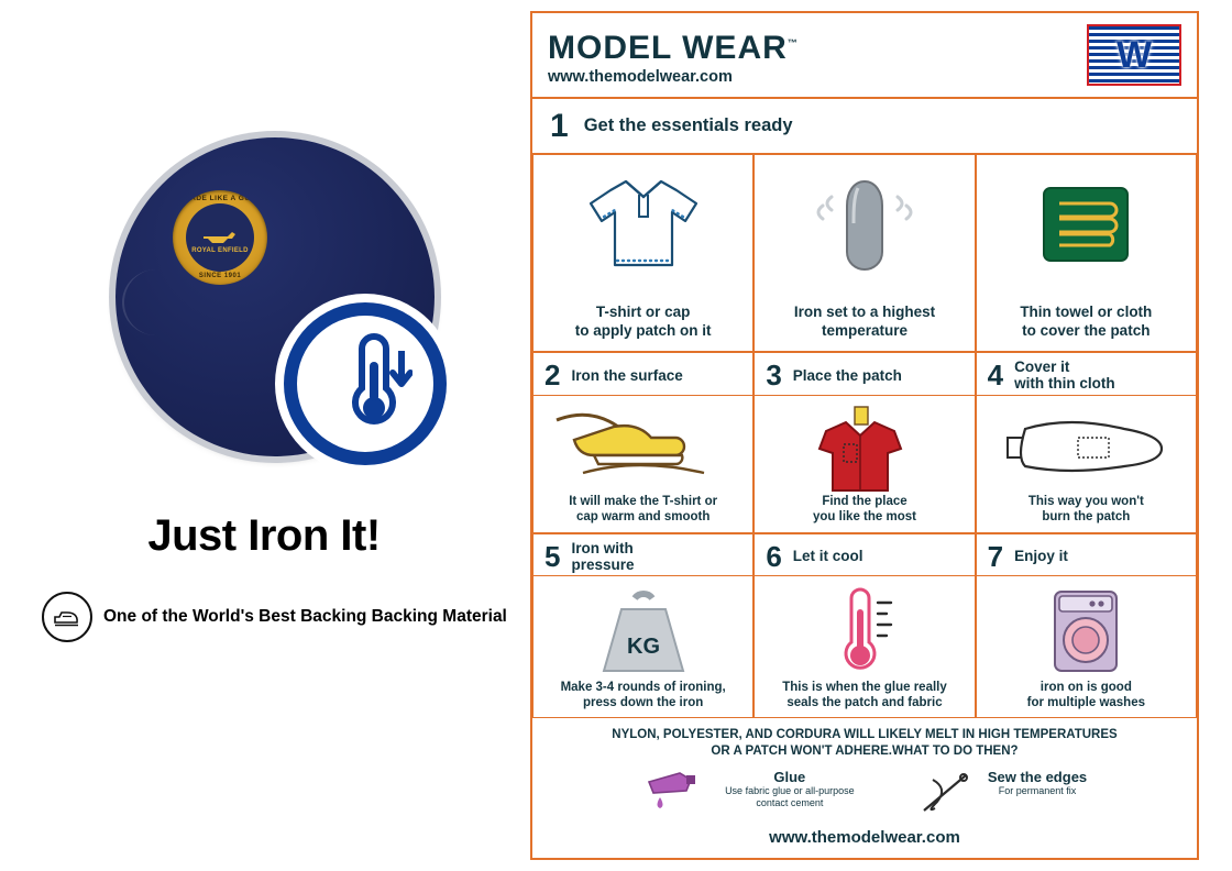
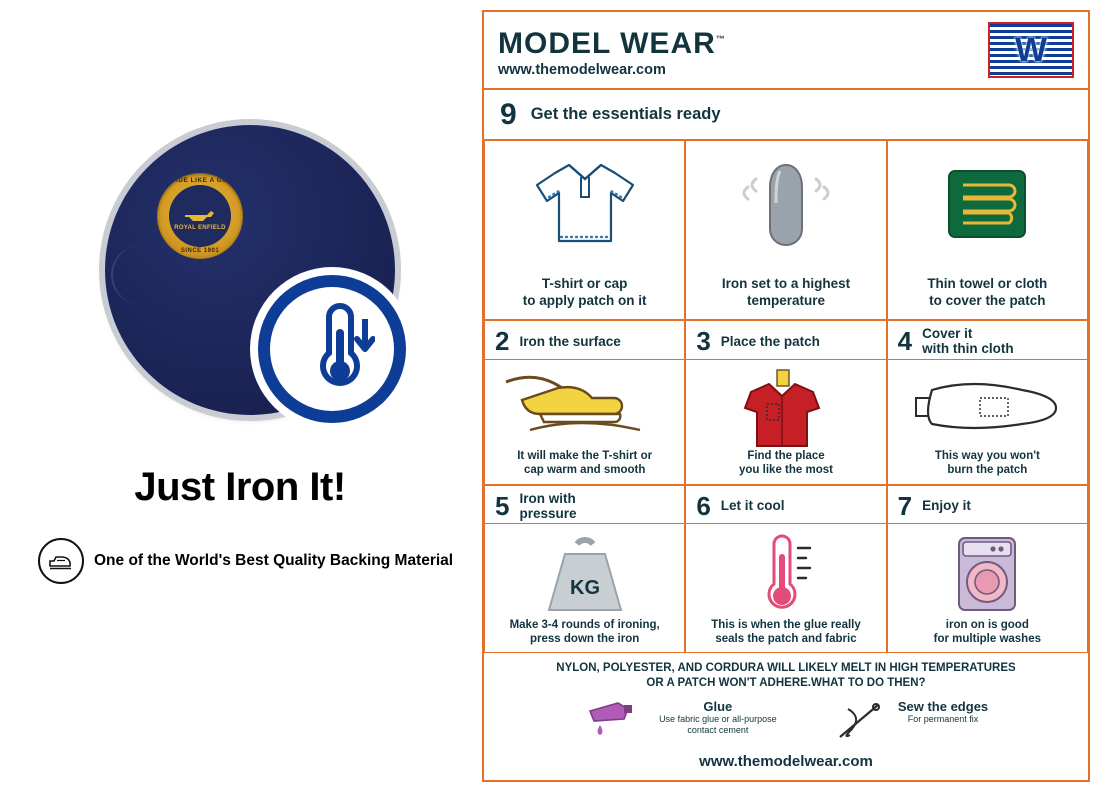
  Just Iron It!
- One of the World's Best Backing Backing Material
+ One of the World's Best Quality Backing Material
  MODEL WEAR™
  www.themodelwear.com
  W
- 1
+ 9
  Get the essentials ready
  T-shirt or cap
  to apply patch on it
  Iron set to a highest
  temperature
  Thin towel or cloth
  to cover the patch
  2
  Iron the surface
  It will make the T-shirt or
  cap warm and smooth
  3
  Place the patch
  Find the place
  you like the most
  4
  Cover it
  with thin cloth
  This way you won't
  burn the patch
  5
  Iron with
  pressure
  KG
  Make 3-4 rounds of ironing,
  press down the iron
  6
  Let it cool
  This is when the glue really
  seals the patch and fabric
  7
  Enjoy it
  iron on is good
  for multiple washes
  NYLON, POLYESTER, AND CORDURA WILL LIKELY MELT IN HIGH TEMPERATURES
  OR A PATCH WON'T ADHERE.WHAT TO DO THEN?
  Glue
  Use fabric glue or all-purpose contact cement
  Sew the edges
  For permanent fix
  www.themodelwear.com
